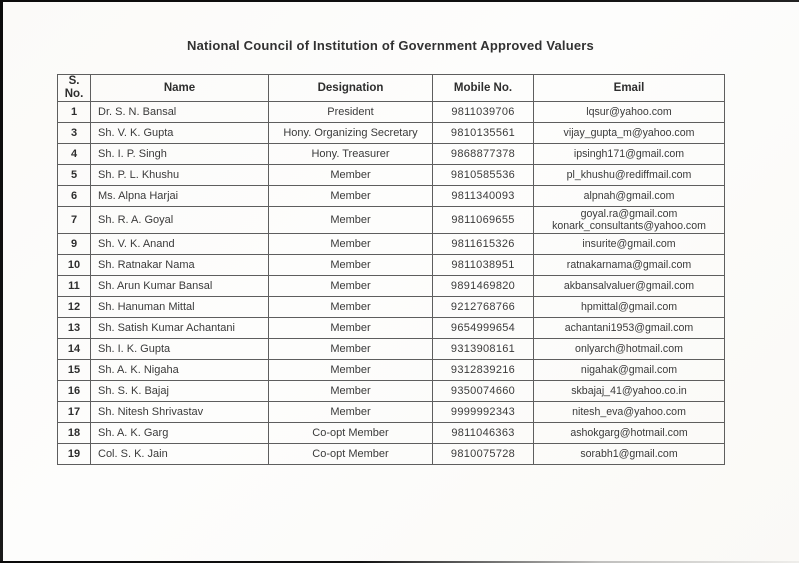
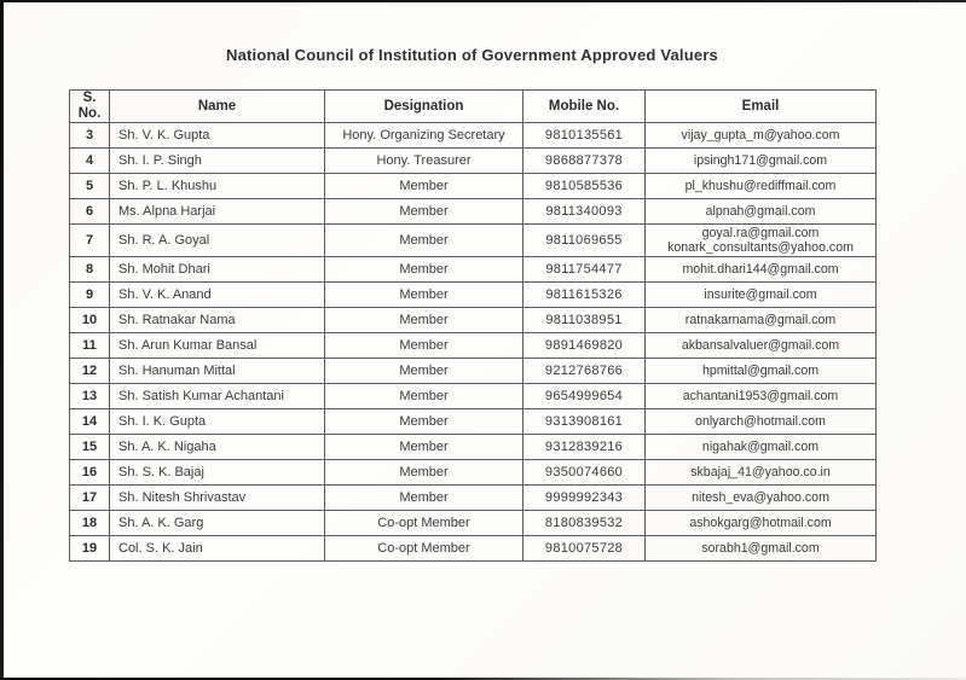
  National Council of Institution of Government Approved Valuers
  S. No.	Name	Designation	Mobile No.	Email
- 1	Dr. S. N. Bansal	President	9811039706	lqsur@yahoo.com
  3	Sh. V. K. Gupta	Hony. Organizing Secretary	9810135561	vijay_gupta_m@yahoo.com
  4	Sh. I. P. Singh	Hony. Treasurer	9868877378	ipsingh171@gmail.com
  5	Sh. P. L. Khushu	Member	9810585536	pl_khushu@rediffmail.com
  6	Ms. Alpna Harjai	Member	9811340093	alpnah@gmail.com
  7	Sh. R. A. Goyal	Member	9811069655	goyal.ra@gmail.comkonark_consultants@yahoo.com
+ 8	Sh. Mohit Dhari	Member	9811754477	mohit.dhari144@gmail.com
  9	Sh. V. K. Anand	Member	9811615326	insurite@gmail.com
  10	Sh. Ratnakar Nama	Member	9811038951	ratnakarnama@gmail.com
  11	Sh. Arun Kumar Bansal	Member	9891469820	akbansalvaluer@gmail.com
  12	Sh. Hanuman Mittal	Member	9212768766	hpmittal@gmail.com
  13	Sh. Satish Kumar Achantani	Member	9654999654	achantani1953@gmail.com
  14	Sh. I. K. Gupta	Member	9313908161	onlyarch@hotmail.com
  15	Sh. A. K. Nigaha	Member	9312839216	nigahak@gmail.com
  16	Sh. S. K. Bajaj	Member	9350074660	skbajaj_41@yahoo.co.in
  17	Sh. Nitesh Shrivastav	Member	9999992343	nitesh_eva@yahoo.com
- 18	Sh. A. K. Garg	Co-opt Member	9811046363	ashokgarg@hotmail.com
+ 18	Sh. A. K. Garg	Co-opt Member	8180839532	ashokgarg@hotmail.com
  19	Col. S. K. Jain	Co-opt Member	9810075728	sorabh1@gmail.com
